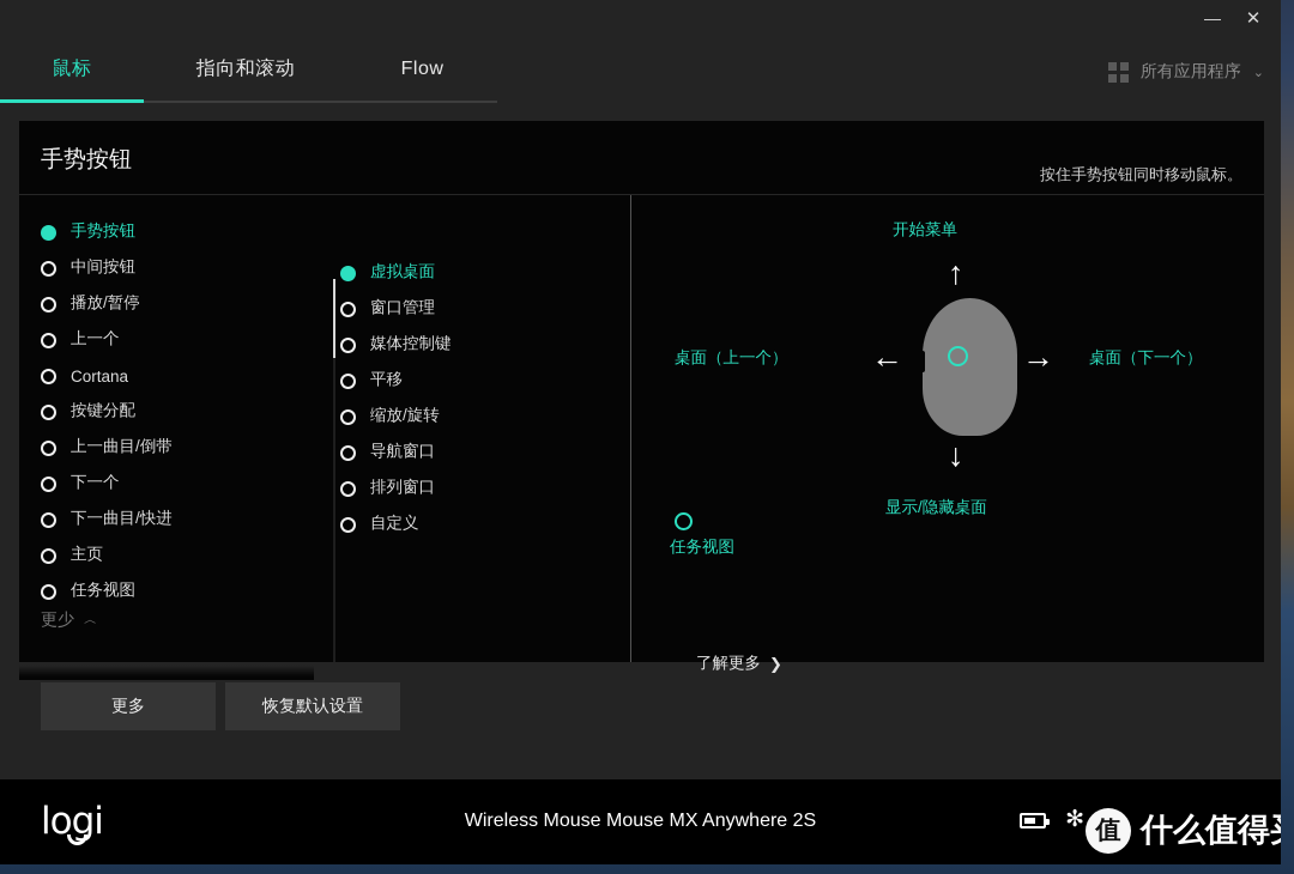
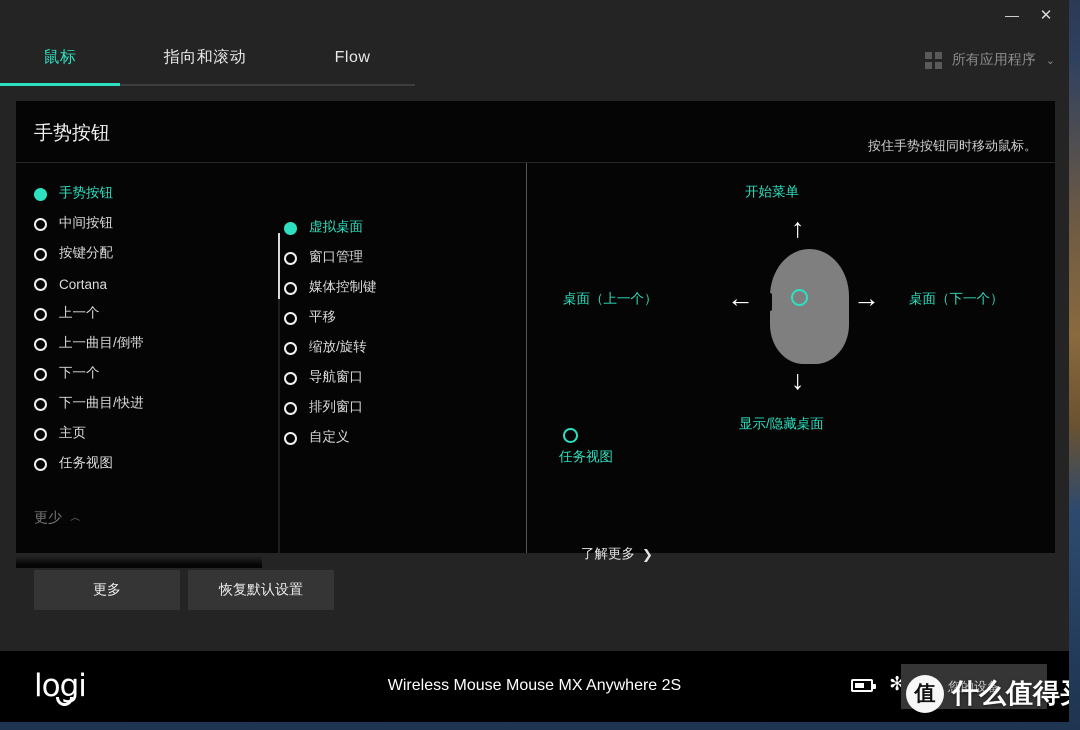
  —
  ✕
  鼠标
  指向和滚动
  Flow
  所有应用程序
  ⌄
  手势按钮
  按住手势按钮同时移动鼠标。
  手势按钮
  中间按钮
- 播放/暂停
- 上一个
+ 按键分配
  Cortana
- 按键分配
+ 上一个
  上一曲目/倒带
  下一个
  下一曲目/快进
  主页
  任务视图
  虚拟桌面
  窗口管理
  媒体控制键
  平移
  缩放/旋转
  导航窗口
  排列窗口
  自定义
  开始菜单
  ↑
  桌面（上一个）
  ←
  桌面（下一个）
  →
  显示/隐藏桌面
  ↓
  任务视图
  更少
  ︿
  了解更多
  ❯
  更多
  恢复默认设置
  logi
  Wireless Mouse Mouse MX Anywhere 2S
  ✻
+ 您的设备
  值
  什么值得
